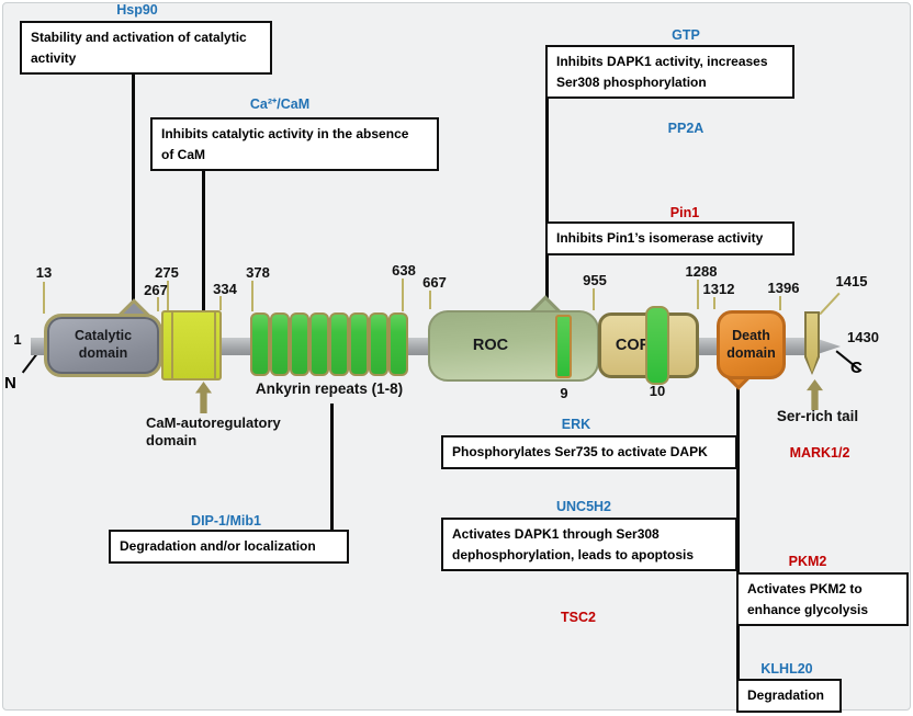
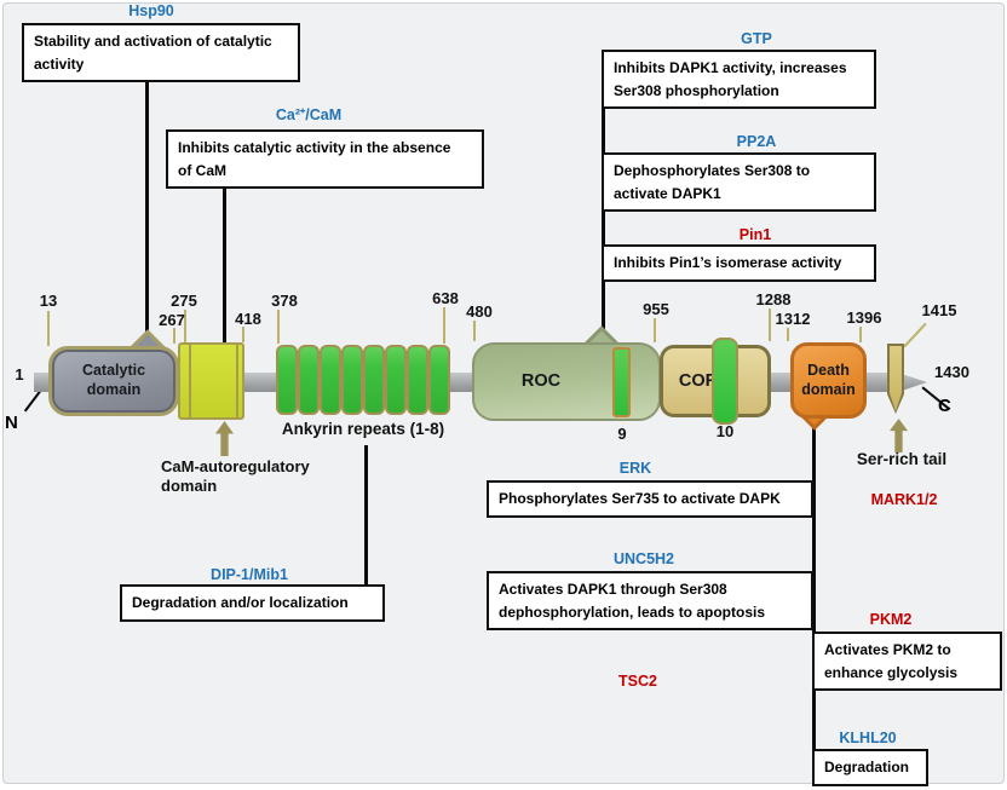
  13
  267
  275
- 334
+ 418
  378
  638
- 667
+ 480
  955
  1288
  1312
  1396
  1415
  1
  1430
  N
  C
  Catalytic
  domain
  ROC
  Death
  domain
  Ankyrin repeats (1-8)
  CaM-autoregulatory
  domain
  Ser-rich tail
  9
  10
  Hsp90
  Stability and activation of catalytic
  activity
  Ca²⁺/CaM
  Inhibits catalytic activity in the absence
  of CaM
  GTP
  Inhibits DAPK1 activity, increases
  Ser308 phosphorylation
  PP2A
+ Dephosphorylates Ser308 to
+ activate DAPK1
  Pin1
  Inhibits Pin1’s isomerase activity
  ERK
  Phosphorylates Ser735 to activate DAPK
  MARK1/2
  UNC5H2
  Activates DAPK1 through Ser308
  dephosphorylation, leads to apoptosis
  PKM2
  Activates PKM2 to
  enhance glycolysis
  TSC2
  KLHL20
  Degradation
  DIP-1/Mib1
  Degradation and/or localization
